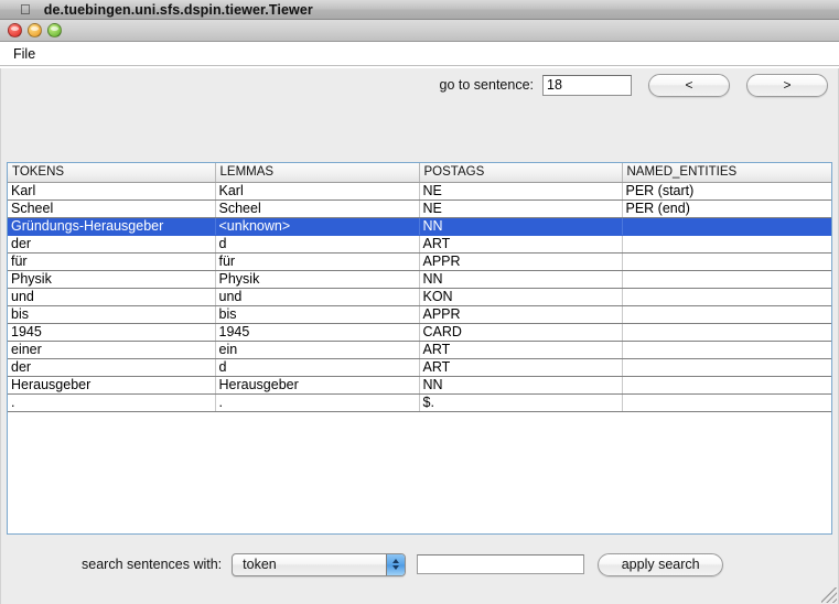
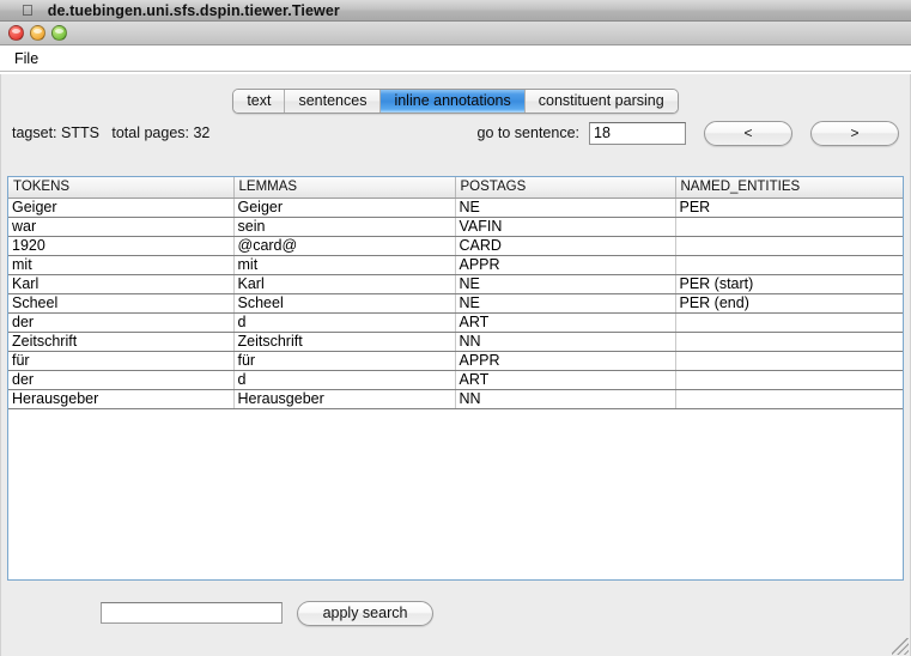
  
  de.tuebingen.uni.sfs.dspin.tiewer.Tiewer
  File
+ text
+ sentences
+ inline annotations
+ constituent parsing
+ tagset: STTS total pages: 32
  go to sentence:
  18
  <
  >
  TOKENS	LEMMAS	POSTAGS	NAMED_ENTITIES
+ Geiger	Geiger	NE	PER
+ war	sein	VAFIN
+ 1920	@card@	CARD
+ mit	mit	APPR
  Karl	Karl	NE	PER (start)
  Scheel	Scheel	NE	PER (end)
- Gründungs-Herausgeber	<unknown>	NN
  der	d	ART
+ Zeitschrift	Zeitschrift	NN
  für	für	APPR
- Physik	Physik	NN
- und	und	KON
- bis	bis	APPR
- 1945	1945	CARD
- einer	ein	ART
  der	d	ART
  Herausgeber	Herausgeber	NN
- .	.	$.
- search sentences with:
- token
  apply search
